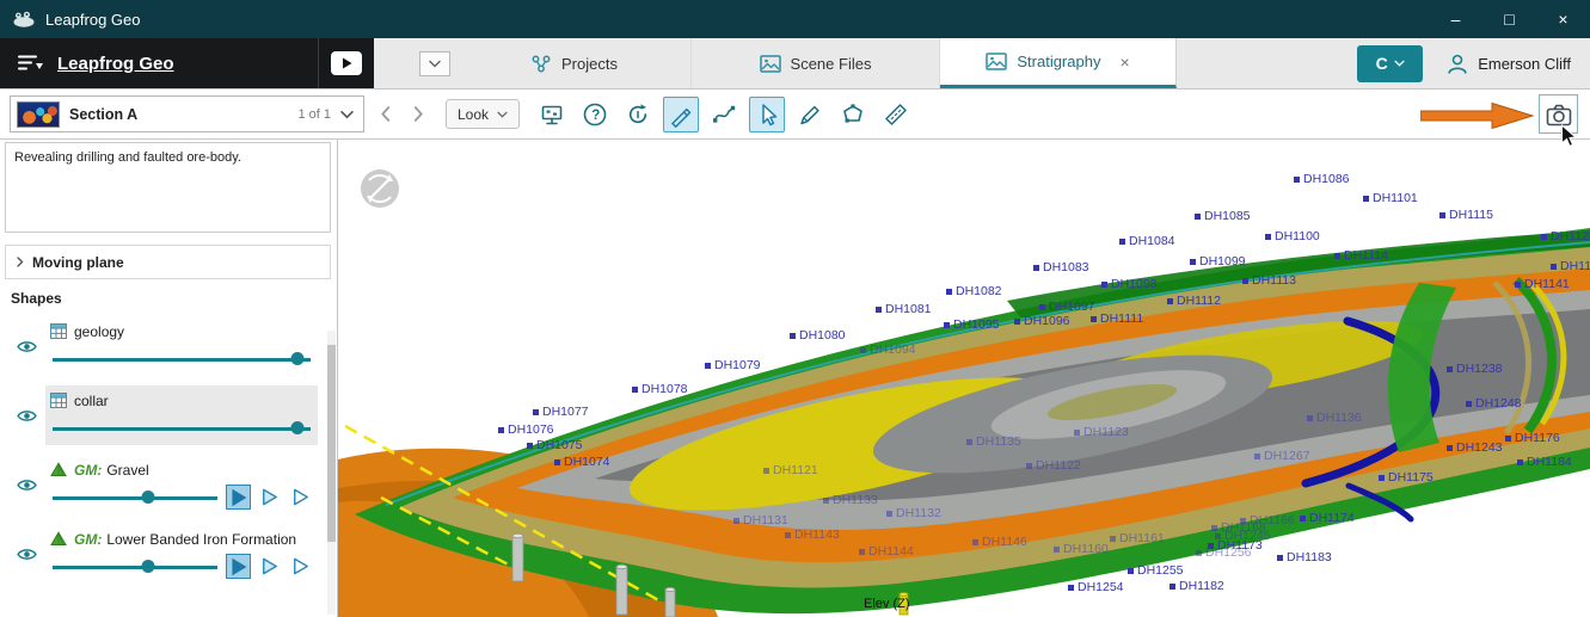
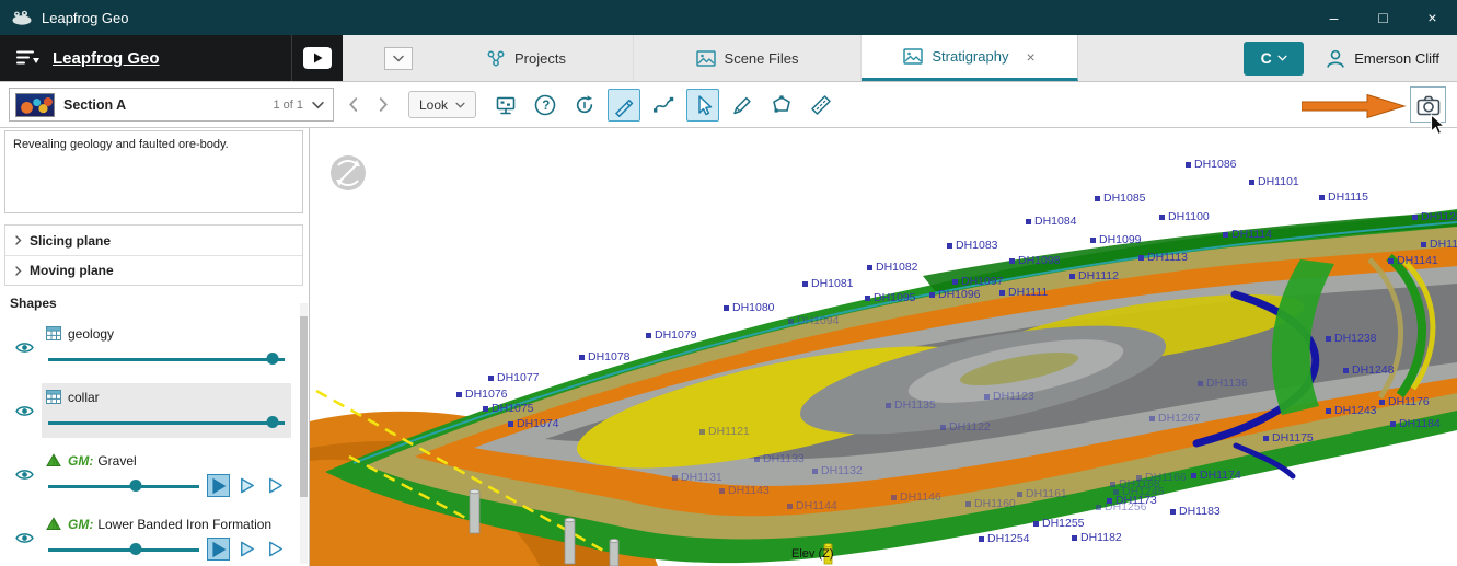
  Leapfrog Geo
  –
  □
  ×
  Leapfrog Geo
  Projects
  Scene Files
  Stratigraphy
  ×
  C
  Emerson Cliff
  Section A
  1 of 1
  Look
- Revealing drilling and faulted ore-body.
+ Revealing geology and faulted ore-body.
+ Slicing plane
  Moving plane
  Shapes
  geology
  collar
  GM:
  Gravel
  GM:
  Lower Banded Iron Formation
  DH1086
  DH1101
  DH1115
  DH1085
  DH1100
  DH1114
  DH112
  DH1084
  DH1099
  DH1113
  DH1083
  DH1098
  DH1112
  DH1141
  DH1082
  DH1097
  DH1111
  DH1081
  DH1095
  DH1096
  DH1080
  DH1094
  DH1079
  DH1078
  DH1077
  DH1076
  DH1075
  DH1074
  DH1238
  DH1248
  DH1243
  DH1176
  DH1184
  DH1175
  DH1174
  DH1183
  DH1182
  DH1254
  DH1255
  DH1256
  DH1245
  DH1173
  DH1168
  DH1166
  DH1267
  DH1136
  DH1123
  DH1135
  DH1122
  DH1121
  DH1133
  DH1132
  DH1131
  DH1143
  DH1144
  DH1146
  DH1160
  DH1161
  Elev (Z)
